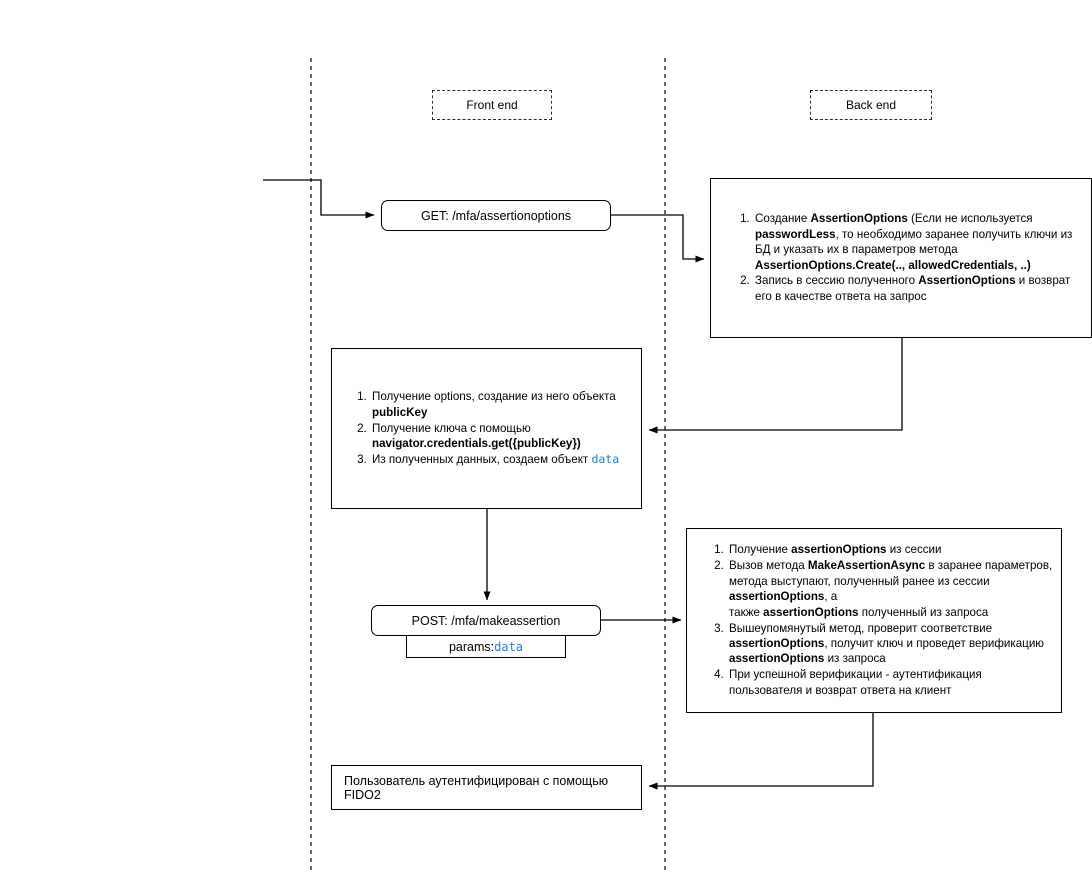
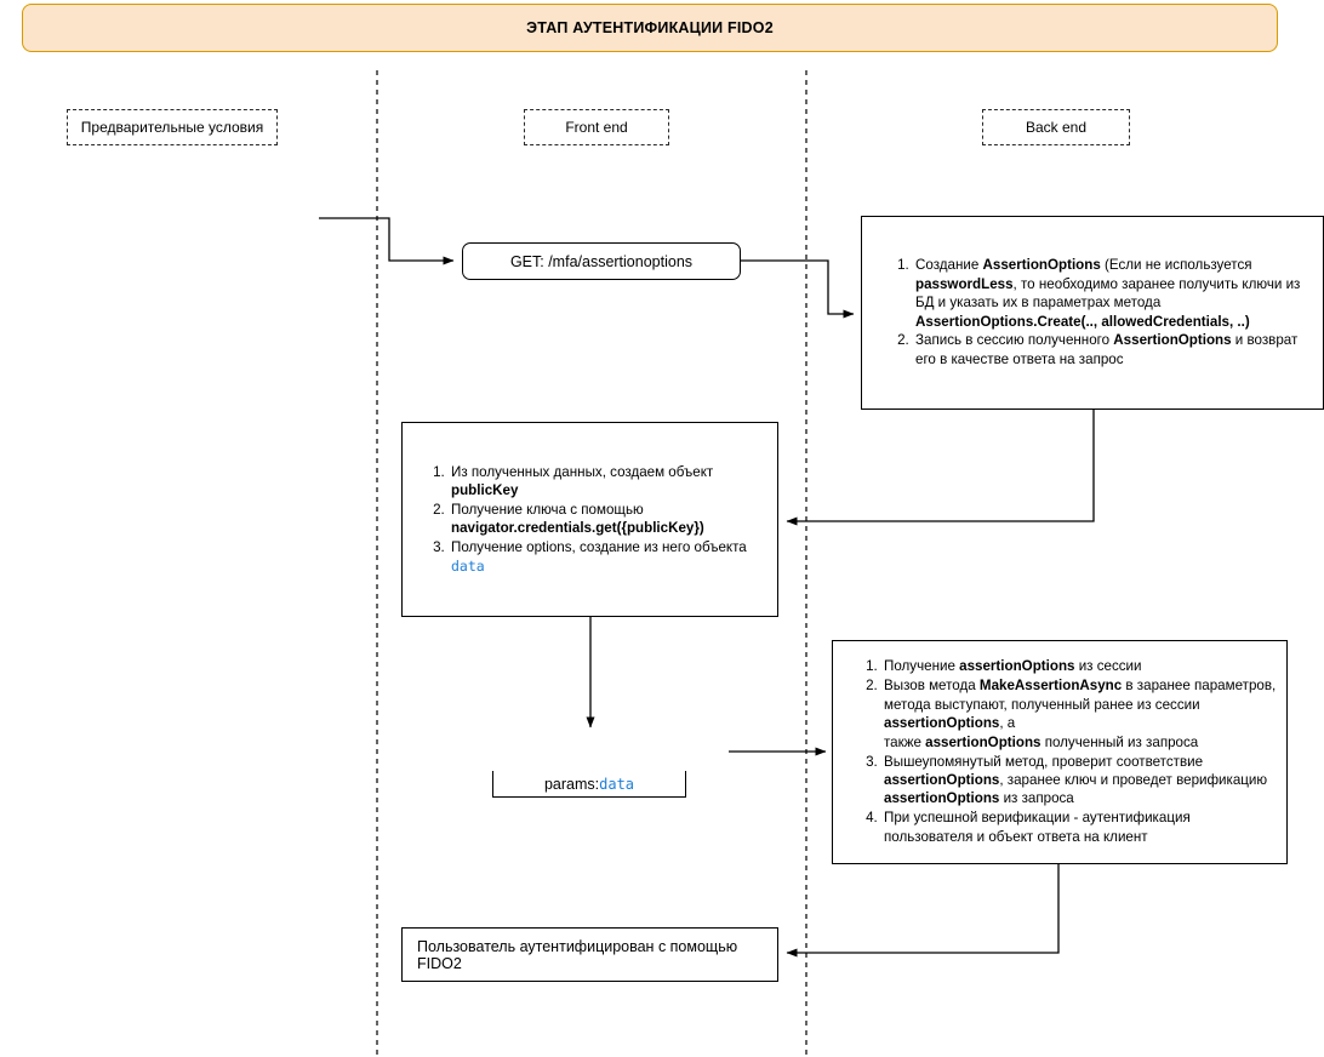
+ ЭТАП АУТЕНТИФИКАЦИИ FIDO2
+ Предварительные условия
  Front end
  Back end
  GET: /mfa/assertionoptions
- Создание AssertionOptions (Если не используется passwordLess, то необходимо заранее получить ключи из БД и указать их в параметров метода AssertionOptions.Create(.., allowedCredentials, ..)
+ Создание AssertionOptions (Если не используется passwordLess, то необходимо заранее получить ключи из БД и указать их в параметрах метода AssertionOptions.Create(.., allowedCredentials, ..)
  Запись в сессию полученного AssertionOptions и возврат его в качестве ответа на запрос
- Получение options, создание из него объекта publicKey
+ Из полученных данных, создаем объект publicKey
  Получение ключа с помощью navigator.credentials.get({publicKey})
- Из полученных данных, создаем объект data
+ Получение options, создание из него объекта data
- POST: /mfa/makeassertion
  params:
  data
  Получение assertionOptions из сессии
  Вызов метода MakeAssertionAsync в заранее параметров, метода выступают, полученный ранее из сессии assertionOptions, а
  также assertionOptions полученный из запроса
- Вышеупомянутый метод, проверит соответствие assertionOptions, получит ключ и проведет верификацию assertionOptions из запроса
+ Вышеупомянутый метод, проверит соответствие assertionOptions, заранее ключ и проведет верификацию assertionOptions из запроса
- При успешной верификации - аутентификация пользователя и возврат ответа на клиент
+ При успешной верификации - аутентификация пользователя и объект ответа на клиент
  Пользователь аутентифицирован с помощью FIDO2
